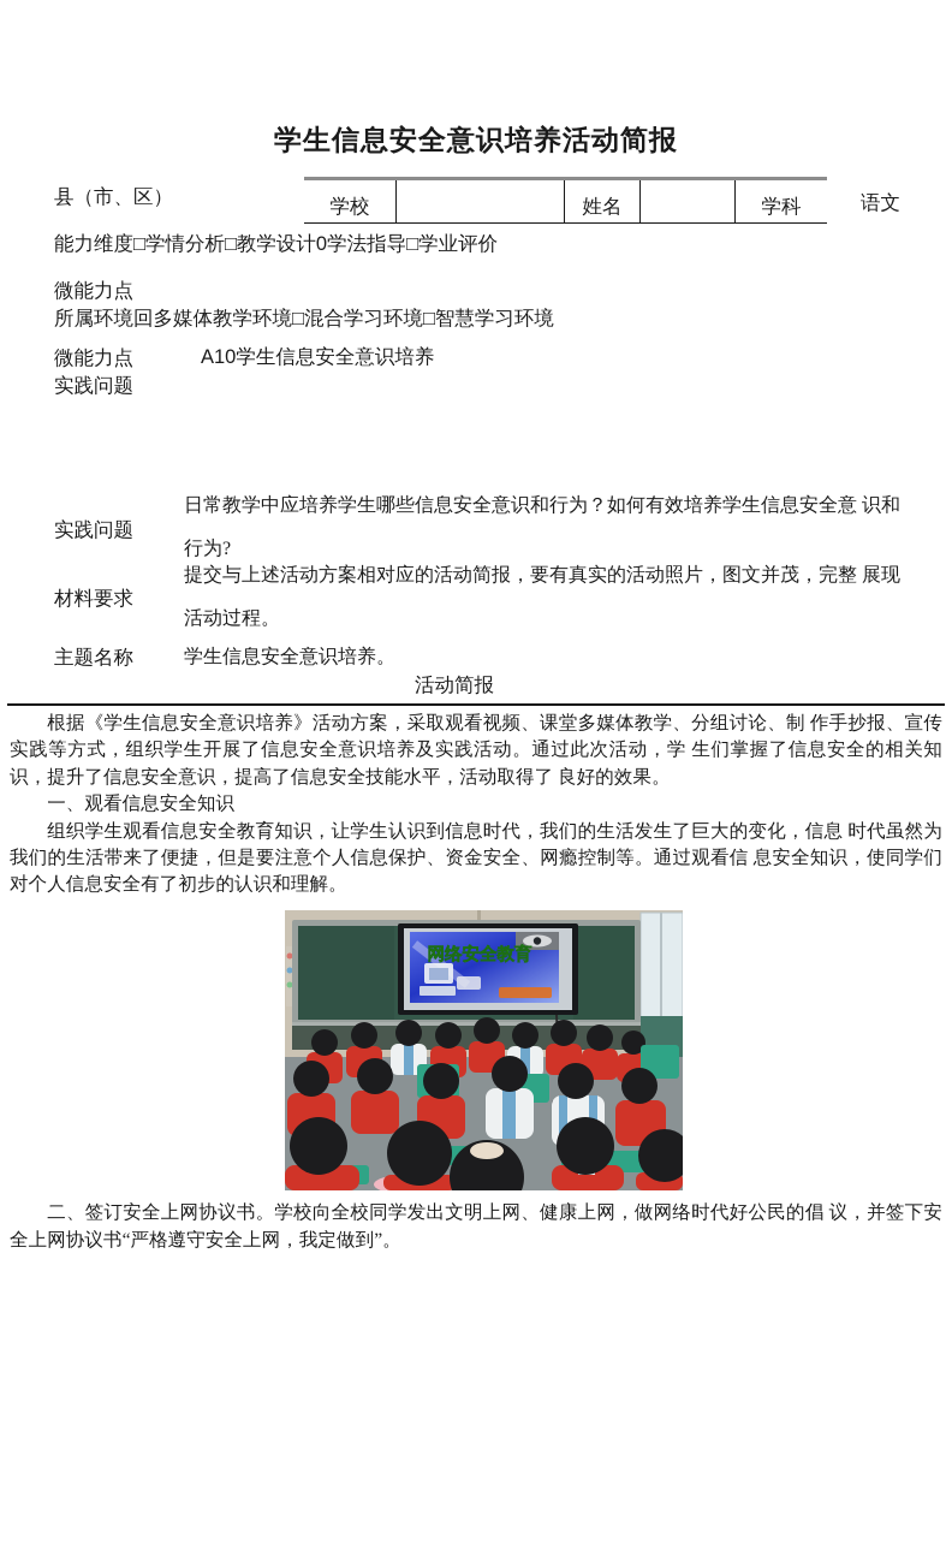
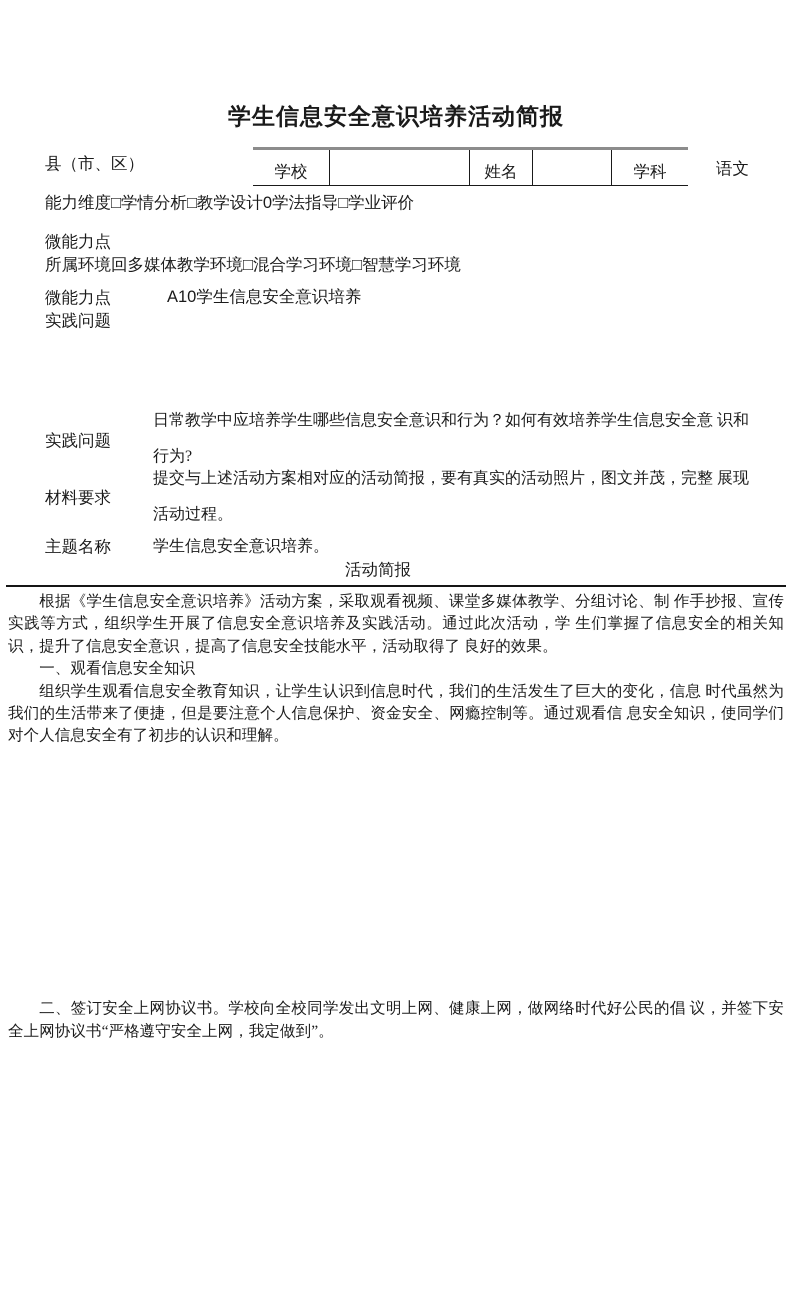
  学生信息安全意识培养活动简报
  县（市、区）
  学校
  姓名
  学科
  语文
  能力维度□学情分析□教学设计0学法指导□学业评价
  微能力点
  所属环境回多媒体教学环境□混合学习环境□智慧学习环境
  微能力点
  A10学生信息安全意识培养
  实践问题
  实践问题
  日常教学中应培养学生哪些信息安全意识和行为？如何有效培养学生信息安全意 识和
  行为?
  材料要求
  提交与上述活动方案相对应的活动简报，要有真实的活动照片，图文并茂，完整 展现
  活动过程。
  主题名称
  学生信息安全意识培养。
  活动简报
  根据《学生信息安全意识培养》活动方案，采取观看视频、课堂多媒体教学、分组讨论、制 作手抄报、宣传实践等方式，组织学生开展了信息安全意识培养及实践活动。通过此次活动，学 生们掌握了信息安全的相关知识，提升了信息安全意识，提高了信息安全技能水平，活动取得了 良好的效果。
  一、观看信息安全知识
  组织学生观看信息安全教育知识，让学生认识到信息时代，我们的生活发生了巨大的变化，信息 时代虽然为我们的生活带来了便捷，但是要注意个人信息保护、资金安全、网瘾控制等。通过观看信 息安全知识，使同学们对个人信息安全有了初步的认识和理解。
- 网络安全教育
  二、签订安全上网协议书。学校向全校同学发出文明上网、健康上网，做网络时代好公民的倡 议，并签下安全上网协议书“严格遵守安全上网，我定做到”。
